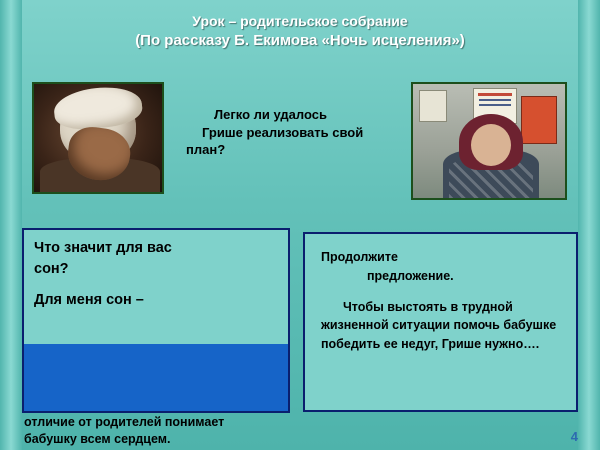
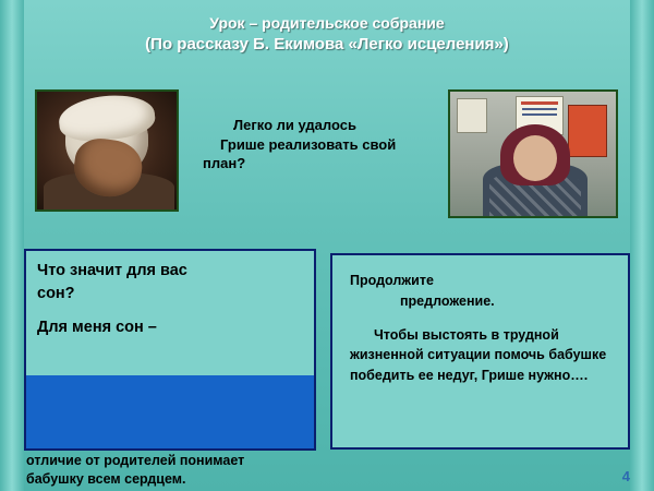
  Урок – родительское собрание
- (По рассказу Б. Екимова «Ночь исцеления»)
+ (По рассказу Б. Екимова «Легко исцеления»)
  Легко ли удалось
  Грише реализовать свой
  план?
  Что значит для вас
  сон?
  Для меня сон –
  Продолжите
  предложение.
  Чтобы выстоять в трудной
  жизненной ситуации помочь бабушке победить ее недуг, Грише нужно….
  отличие от родителей понимает
  бабушку всем сердцем.
  4
